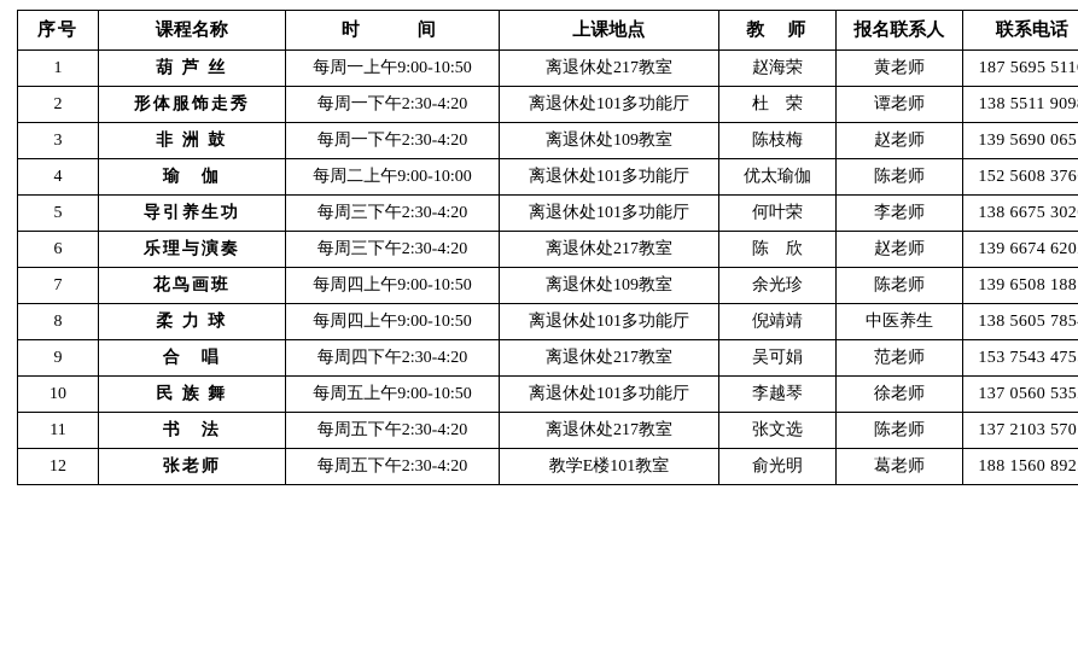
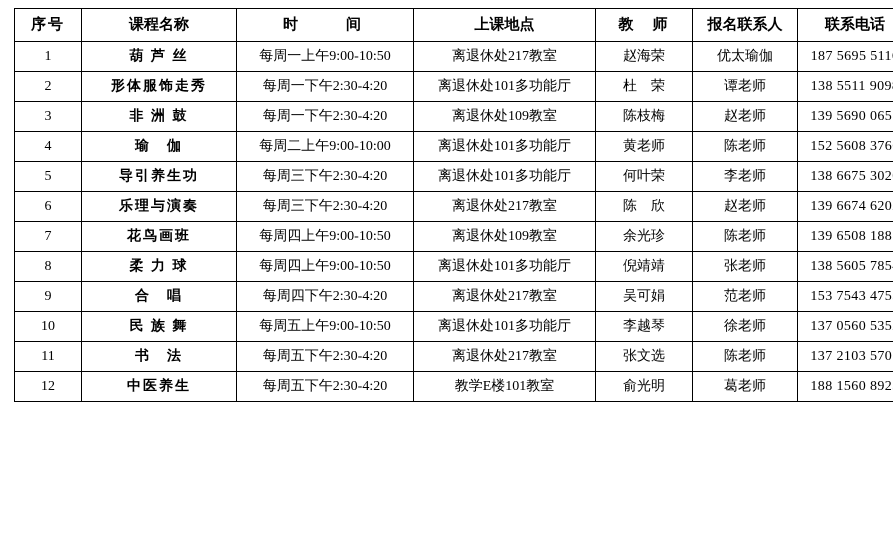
  序号	课程名称	时 间	上课地点	教 师	报名联系人	联系电话
- 1	葫 芦 丝	每周一上午9:00-10:50	离退休处217教室	赵海荣	黄老师	187 5695 511
+ 1	葫 芦 丝	每周一上午9:00-10:50	离退休处217教室	赵海荣	优太瑜伽	187 5695 511
  2	形体服饰走秀	每周一下午2:30-4:20	离退休处101多功能厅	杜 荣	谭老师	138 5511 909
  3	非 洲 鼓	每周一下午2:30-4:20	离退休处109教室	陈枝梅	赵老师	139 5690 065
- 4	瑜 伽	每周二上午9:00-10:00	离退休处101多功能厅	优太瑜伽	陈老师	152 5608 376
+ 4	瑜 伽	每周二上午9:00-10:00	离退休处101多功能厅	黄老师	陈老师	152 5608 376
  5	导引养生功	每周三下午2:30-4:20	离退休处101多功能厅	何叶荣	李老师	138 6675 302
  6	乐理与演奏	每周三下午2:30-4:20	离退休处217教室	陈 欣	赵老师	139 6674 620
  7	花鸟画班	每周四上午9:00-10:50	离退休处109教室	余光珍	陈老师	139 6508 188
- 8	柔 力 球	每周四上午9:00-10:50	离退休处101多功能厅	倪靖靖	中医养生	138 5605 785
+ 8	柔 力 球	每周四上午9:00-10:50	离退休处101多功能厅	倪靖靖	张老师	138 5605 785
  9	合 唱	每周四下午2:30-4:20	离退休处217教室	吴可娟	范老师	153 7543 475
  10	民 族 舞	每周五上午9:00-10:50	离退休处101多功能厅	李越琴	徐老师	137 0560 535
  11	书 法	每周五下午2:30-4:20	离退休处217教室	张文选	陈老师	137 2103 570
- 12	张老师	每周五下午2:30-4:20	教学E楼101教室	俞光明	葛老师	188 1560 892
+ 12	中医养生	每周五下午2:30-4:20	教学E楼101教室	俞光明	葛老师	188 1560 892
